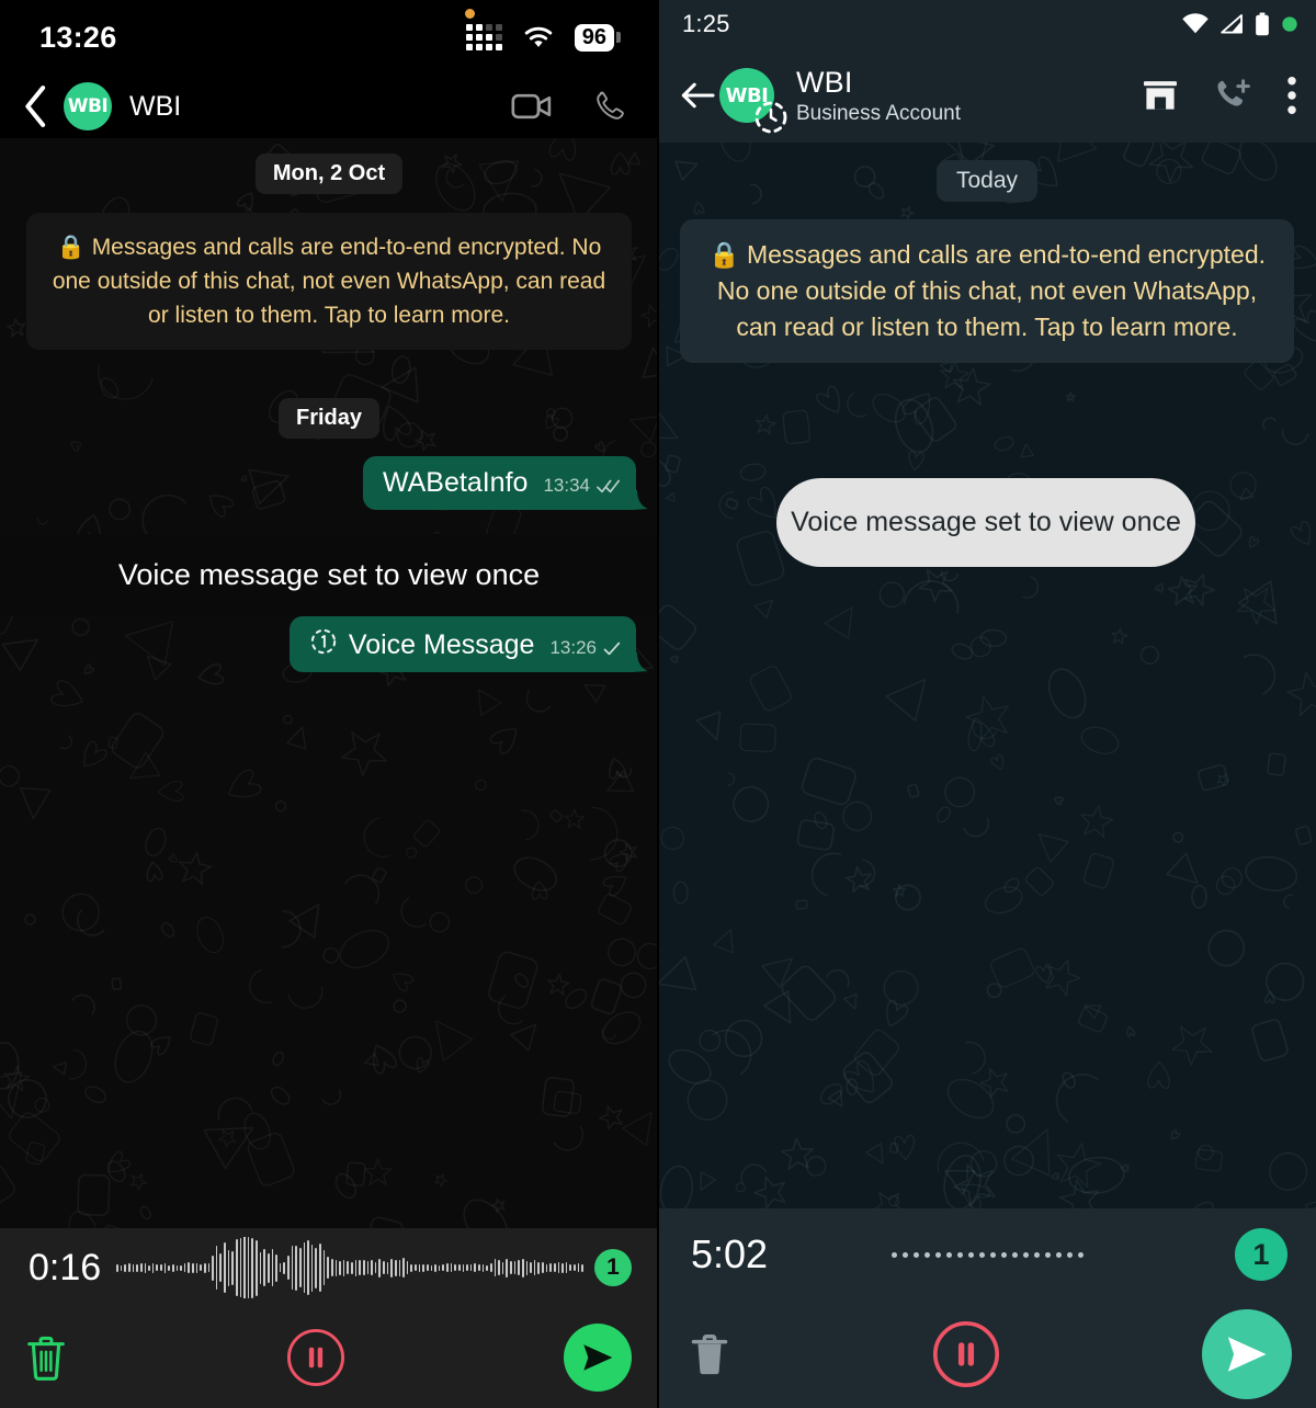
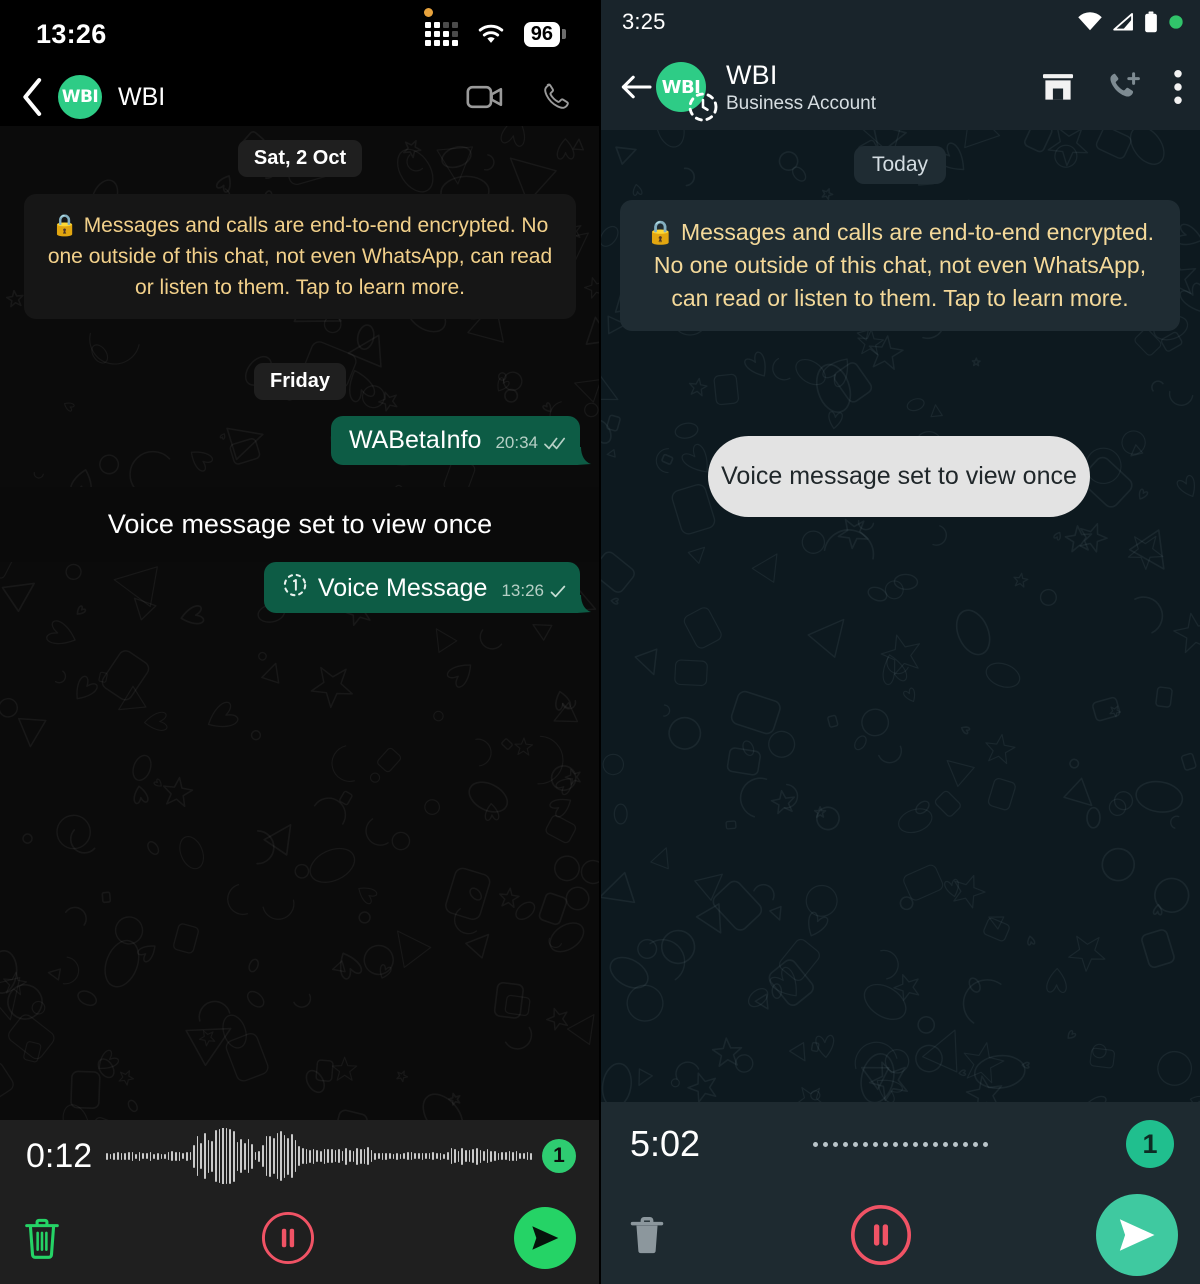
  13:26
  96
  WBI
  WBI
- Mon, 2 Oct
+ Sat, 2 Oct
  🔒 Messages and calls are end-to-end encrypted. No one outside of this chat, not even WhatsApp, can read or listen to them. Tap to learn more.
  Friday
  WABetaInfo
- 13:34
+ 20:34
  Voice Message
  13:26
  Voice message set to view once
- 0:16
+ 0:12
  1
- 1:25
+ 3:25
  WBI
  WBI
  Business Account
  Today
  🔒 Messages and calls are end-to-end encrypted. No one outside of this chat, not even WhatsApp, can read or listen to them. Tap to learn more.
  Voice message set to view once
  5:02
  1
